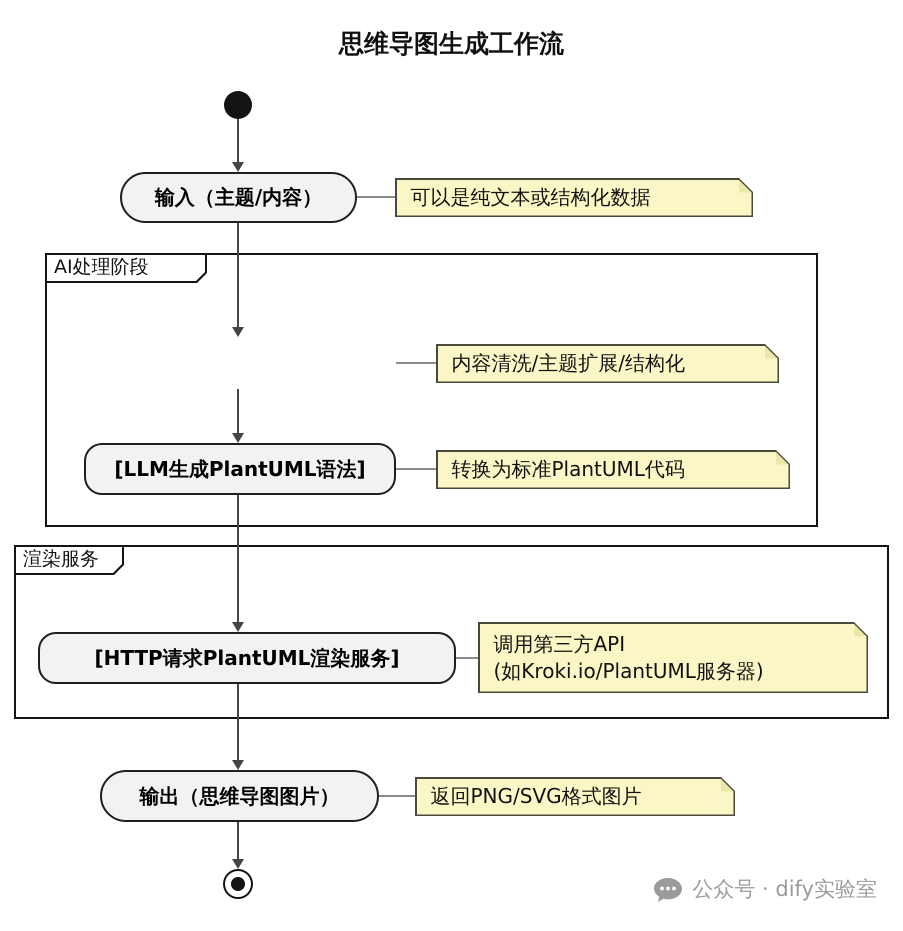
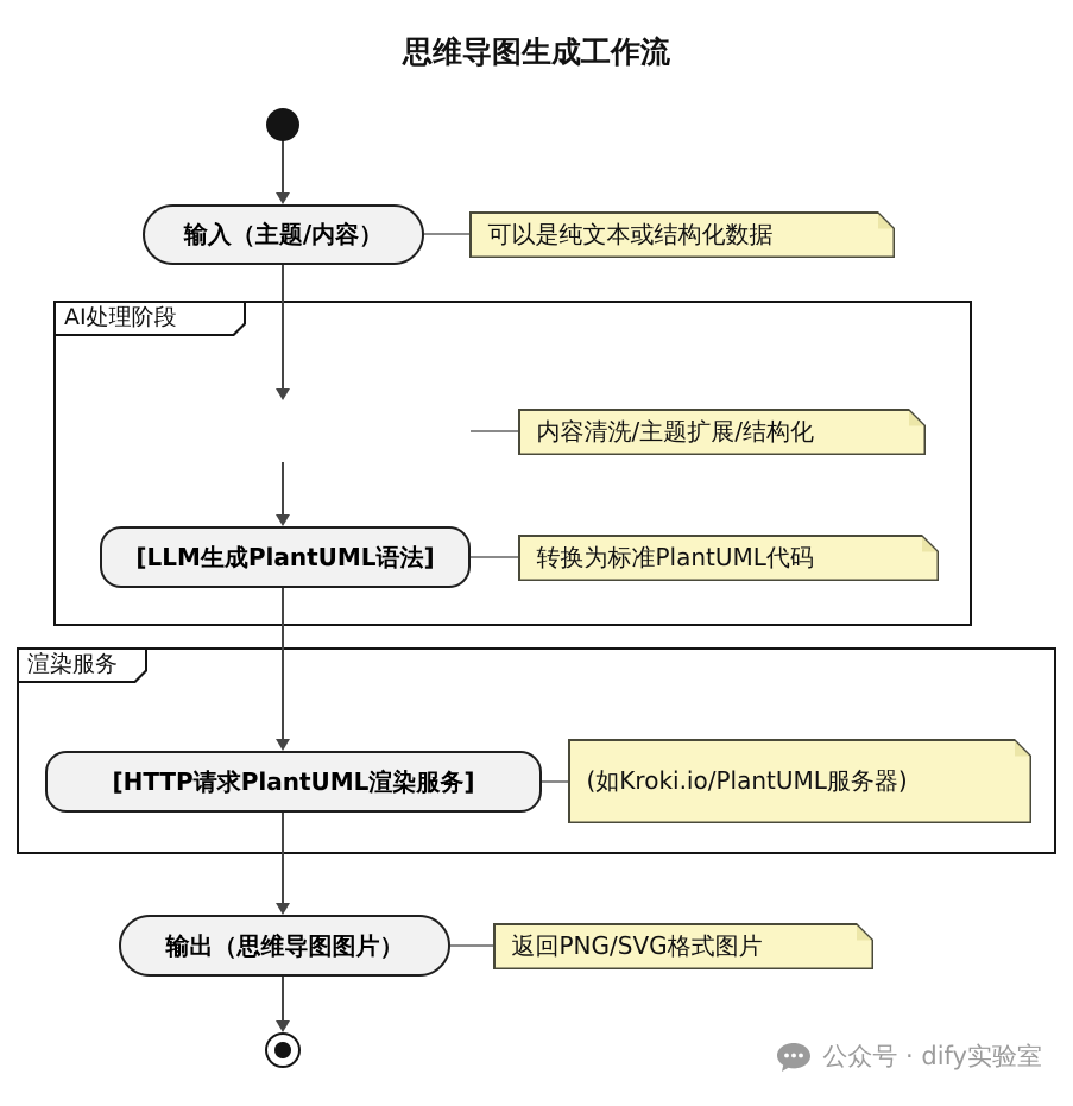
  思维导图生成工作流
  AI处理阶段
  渲染服务
  输入（主题/内容）
  可以是纯文本或结构化数据
  内容清洗/主题扩展/结构化
  [LLM生成PlantUML语法]
  转换为标准PlantUML代码
  [HTTP请求PlantUML渲染服务]
- 调用第三方API
  (如Kroki.io/PlantUML服务器)
  输出（思维导图图片）
  返回PNG/SVG格式图片
  公众号 · dify实验室
